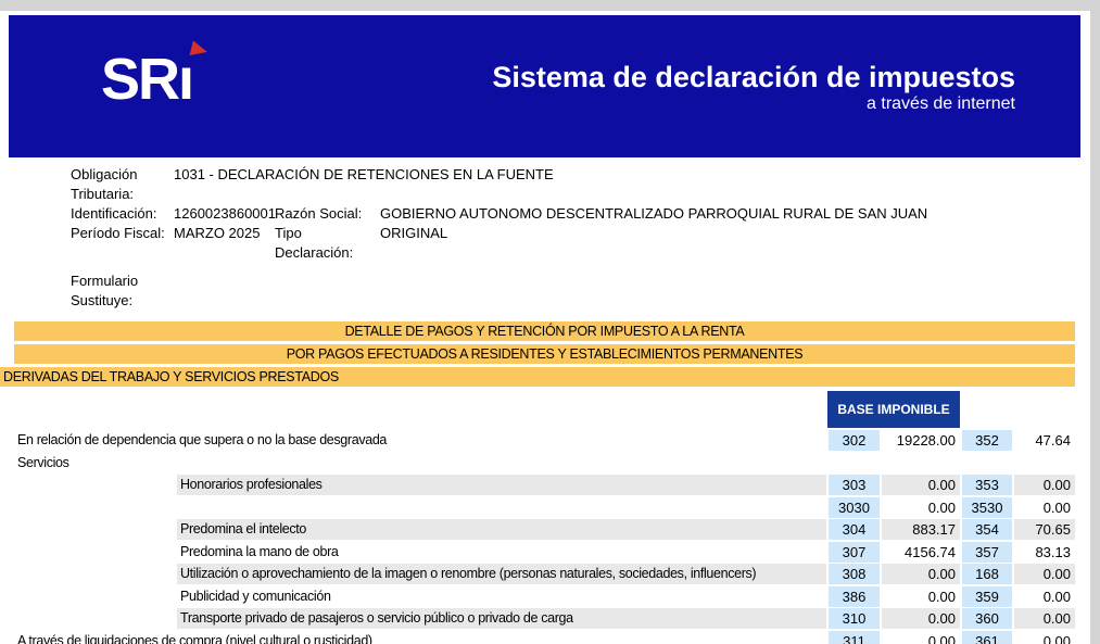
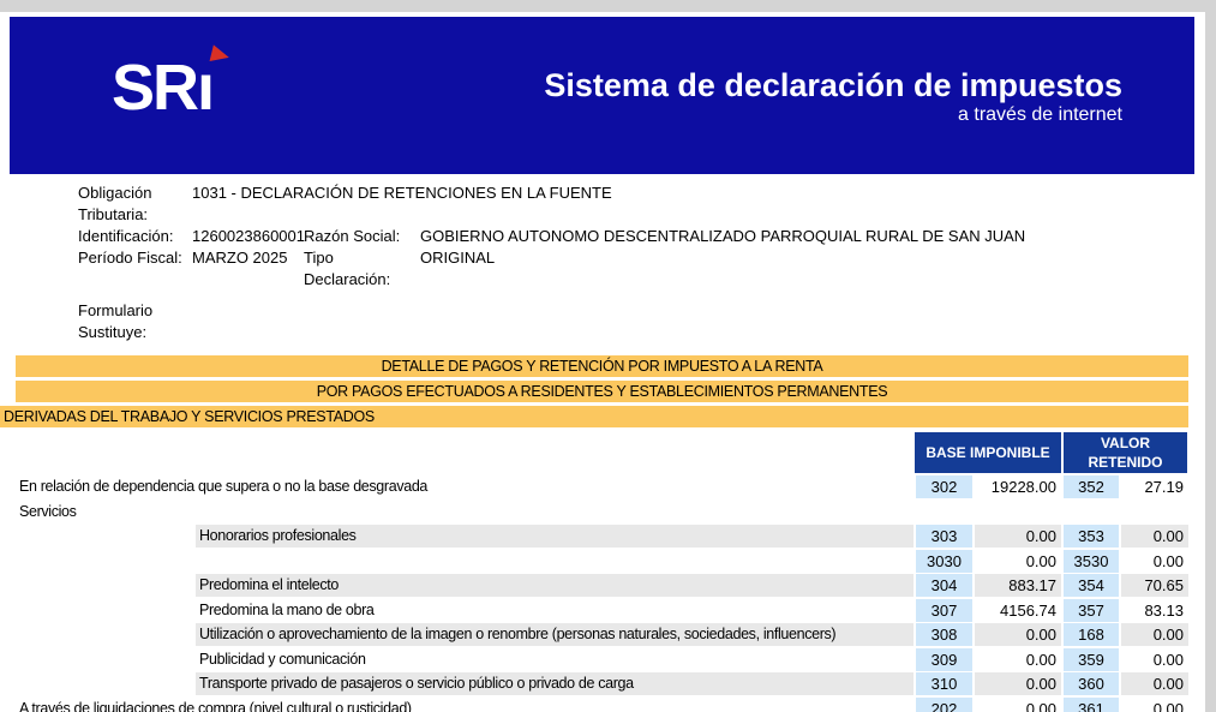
  SRı
  Sistema de declaración de impuestos
  a través de internet
  Obligación Tributaria:
  1031 - DECLARACIÓN DE RETENCIONES EN LA FUENTE
  Identificación:
  1260023860001
  Razón Social:
  GOBIERNO AUTONOMO DESCENTRALIZADO PARROQUIAL RURAL DE SAN JUAN
  Período Fiscal:
  MARZO 2025
  Tipo Declaración:
  ORIGINAL
  Formulario Sustituye:
  DETALLE DE PAGOS Y RETENCIÓN POR IMPUESTO A LA RENTA
  POR PAGOS EFECTUADOS A RESIDENTES Y ESTABLECIMIENTOS PERMANENTES
  DERIVADAS DEL TRABAJO Y SERVICIOS PRESTADOS
  BASE IMPONIBLE
+ VALOR RETENIDO
  En relación de dependencia que supera o no la base desgravada
  302
  19228.00
  352
- 47.64
+ 27.19
  Servicios
  Honorarios profesionales
  303
  0.00
  353
  0.00
  3030
  0.00
  3530
  0.00
  Predomina el intelecto
  304
  883.17
  354
  70.65
  Predomina la mano de obra
  307
  4156.74
  357
  83.13
  Utilización o aprovechamiento de la imagen o renombre (personas naturales, sociedades, influencers)
  308
  0.00
  168
  0.00
  Publicidad y comunicación
- 386
+ 309
  0.00
  359
  0.00
  Transporte privado de pasajeros o servicio público o privado de carga
  310
  0.00
  360
  0.00
  A través de liquidaciones de compra (nivel cultural o rusticidad)
- 311
+ 202
  0.00
  361
  0.00
